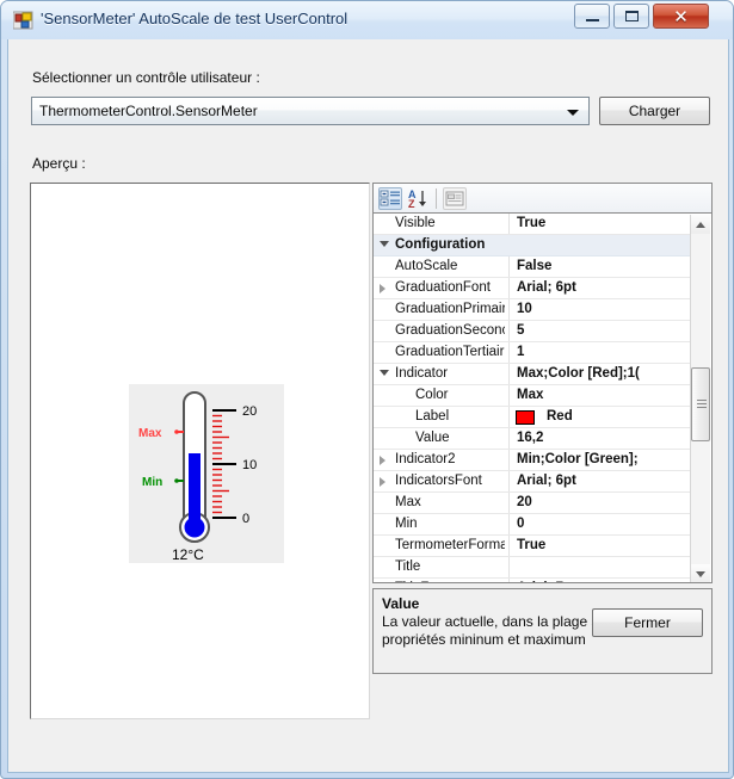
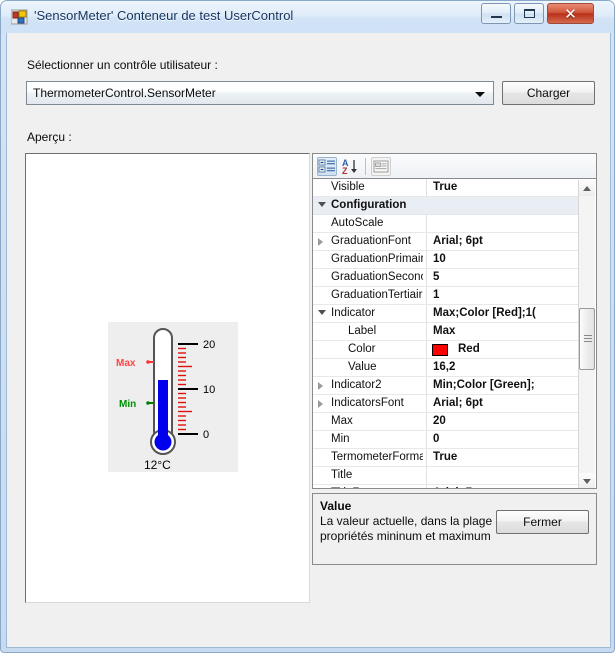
- 'SensorMeter' AutoScale de test UserControl
+ 'SensorMeter' Conteneur de test UserControl
  ✕
  Sélectionner un contrôle utilisateur :
  ThermometerControl.SensorMeter
  Charger
  Aperçu :
  20
  10
  0
  Max
  Min
  12°C
  A
  Z
  Visible
  True
  Configuration
  AutoScale
- False
  GraduationFont
  Arial; 6pt
  GraduationPrimair
  10
  GraduationSecon
  5
  GraduationTertiair
  1
  Indicator
  Max;Color [Red];1(
- Color
+ Label
  Max
- Label
+ Color
  Red
  Value
  16,2
  Indicator2
  Min;Color [Green];
  IndicatorsFont
  Arial; 6pt
  Max
  20
  Min
  0
  TermometerForma
  True
  Title
  Value
  La valeur actuelle, dans la plage propriétés mininum et maximum
  Fermer
